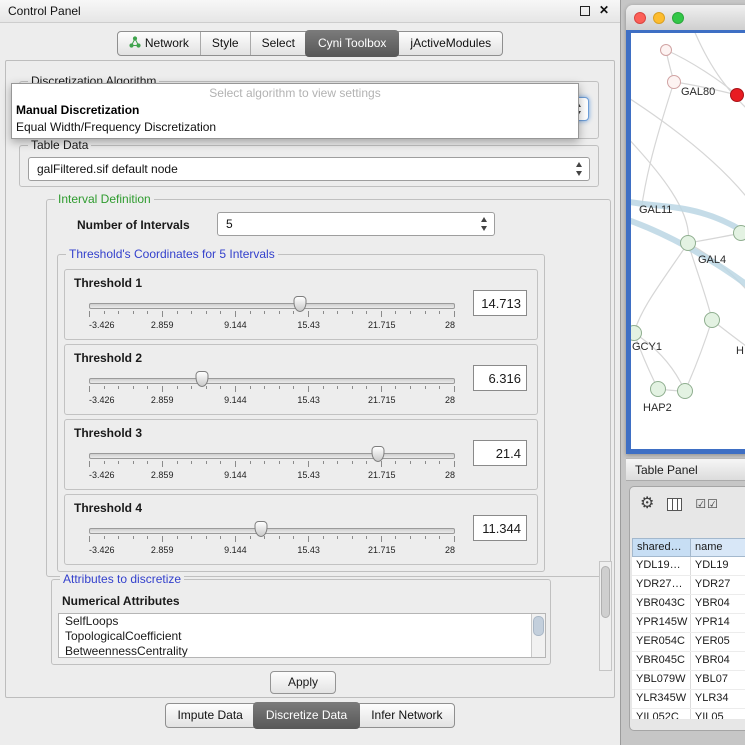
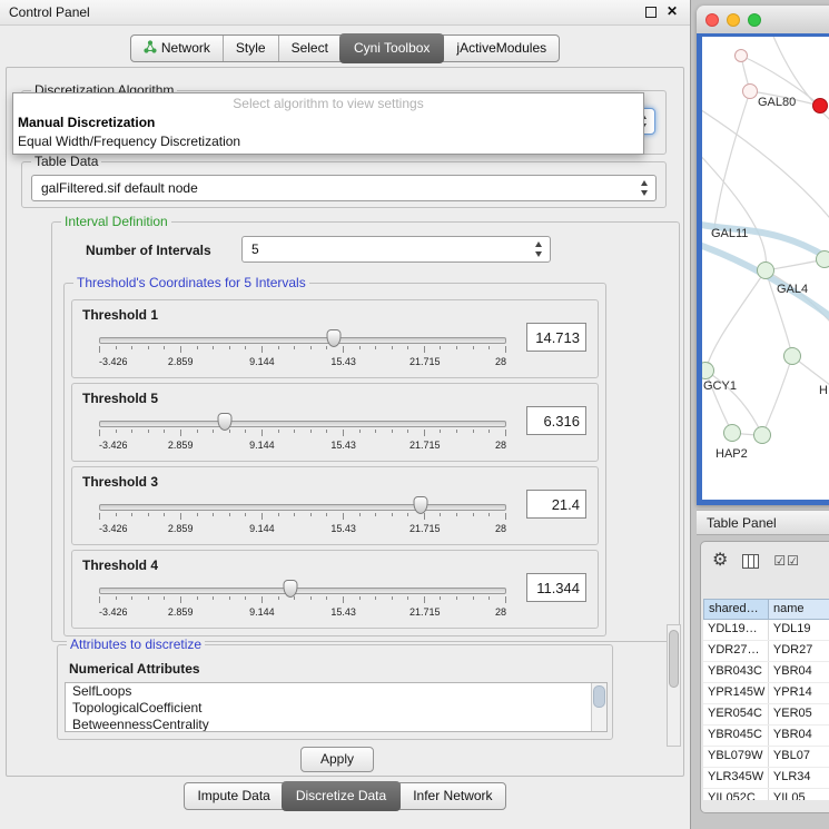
  Control Panel
  ✕
  Network
  Style
  Select
  Cyni Toolbox
  jActiveModules
  Discretization Algorithm
  Select algorithm to view settings
  Manual Discretization
  Equal Width/Frequency Discretization
  Table Data
  galFiltered.sif default node
  Interval Definition
  Number of Intervals
  5
  Threshold's Coordinates for 5 Intervals
  Threshold 1
  -3.426
  2.859
  9.144
  15.43
  21.715
  28
  14.713
- Threshold 2
+ Threshold 5
  -3.426
  2.859
  9.144
  15.43
  21.715
  28
  6.316
  Threshold 3
  -3.426
  2.859
  9.144
  15.43
  21.715
  28
  21.4
  Threshold 4
  -3.426
  2.859
  9.144
  15.43
  21.715
  28
  11.344
  Attributes to discretize
  Numerical Attributes
  SelfLoops
  TopologicalCoefficient
  BetweennessCentrality
  Apply
  Impute Data
  Discretize Data
  Infer Network
  GAL80
  GAL11
  GAL4
  GCY1
  HAP2
  H
  Table Panel
  ⚙
  ☑☑
  shared…
  name
  YDL19…
  YDL19
  YDR27…
  YDR27
  YBR043C
  YBR04
  YPR145W
  YPR14
  YER054C
  YER05
  YBR045C
  YBR04
  YBL079W
  YBL07
  YLR345W
  YLR34
  YIL052C
  YIL05
